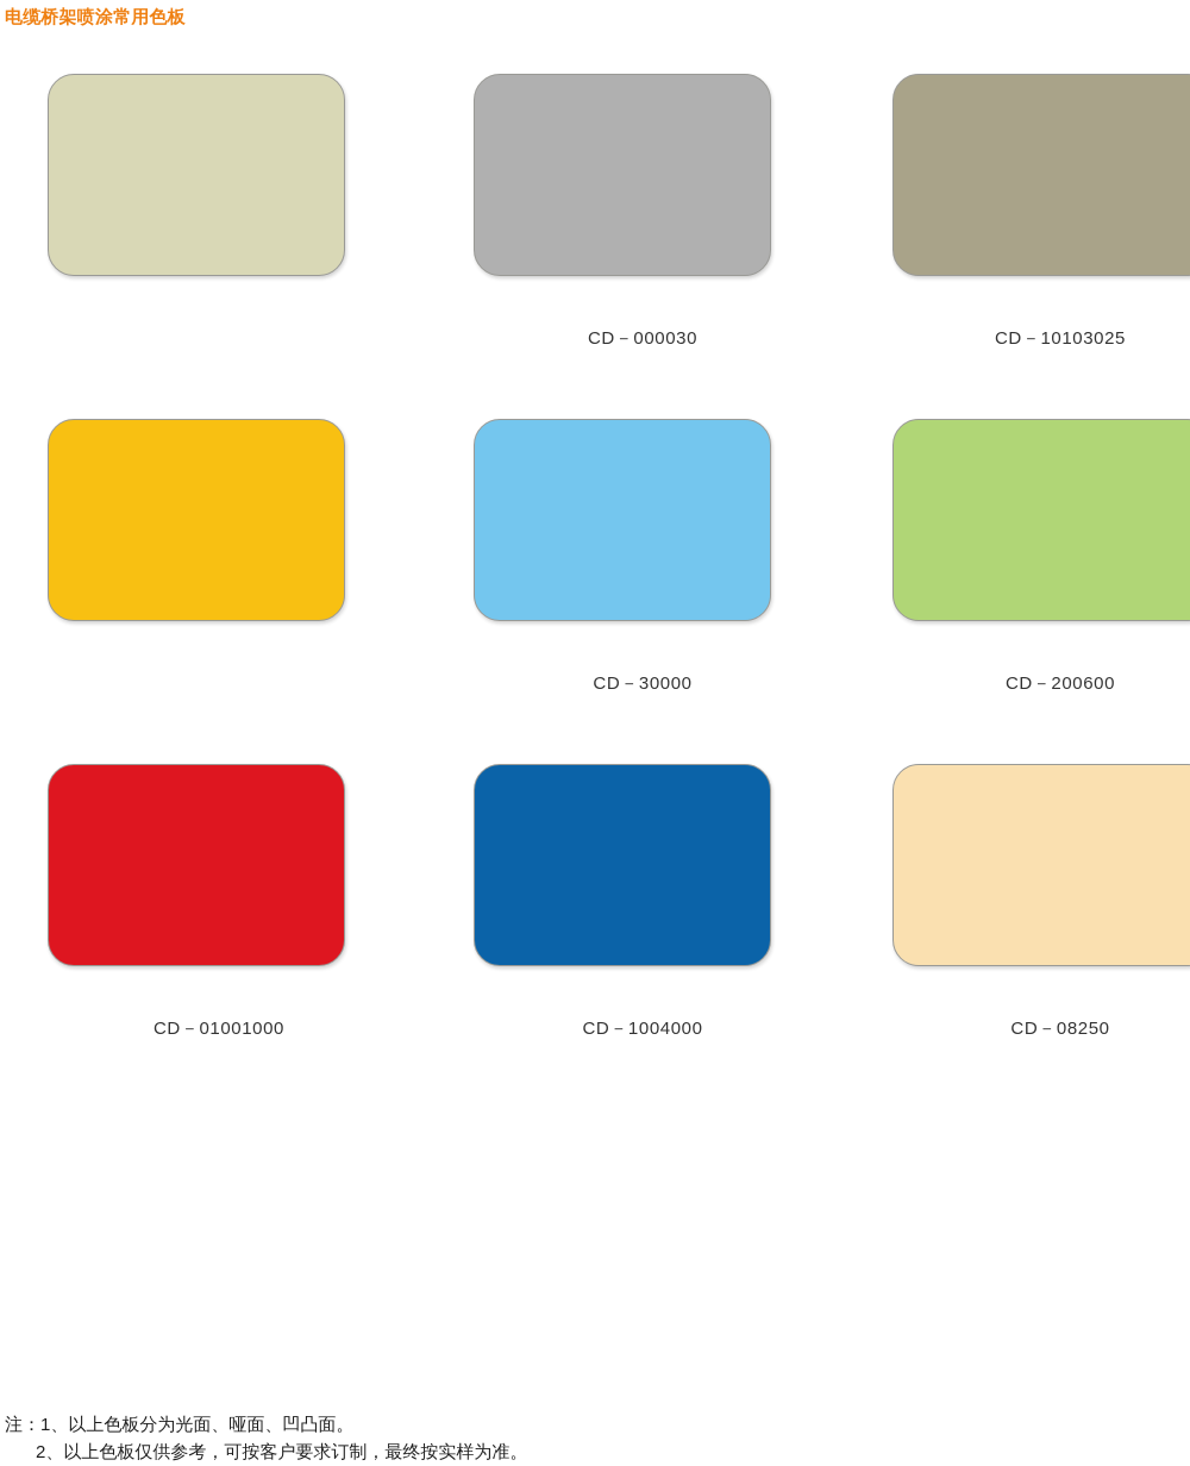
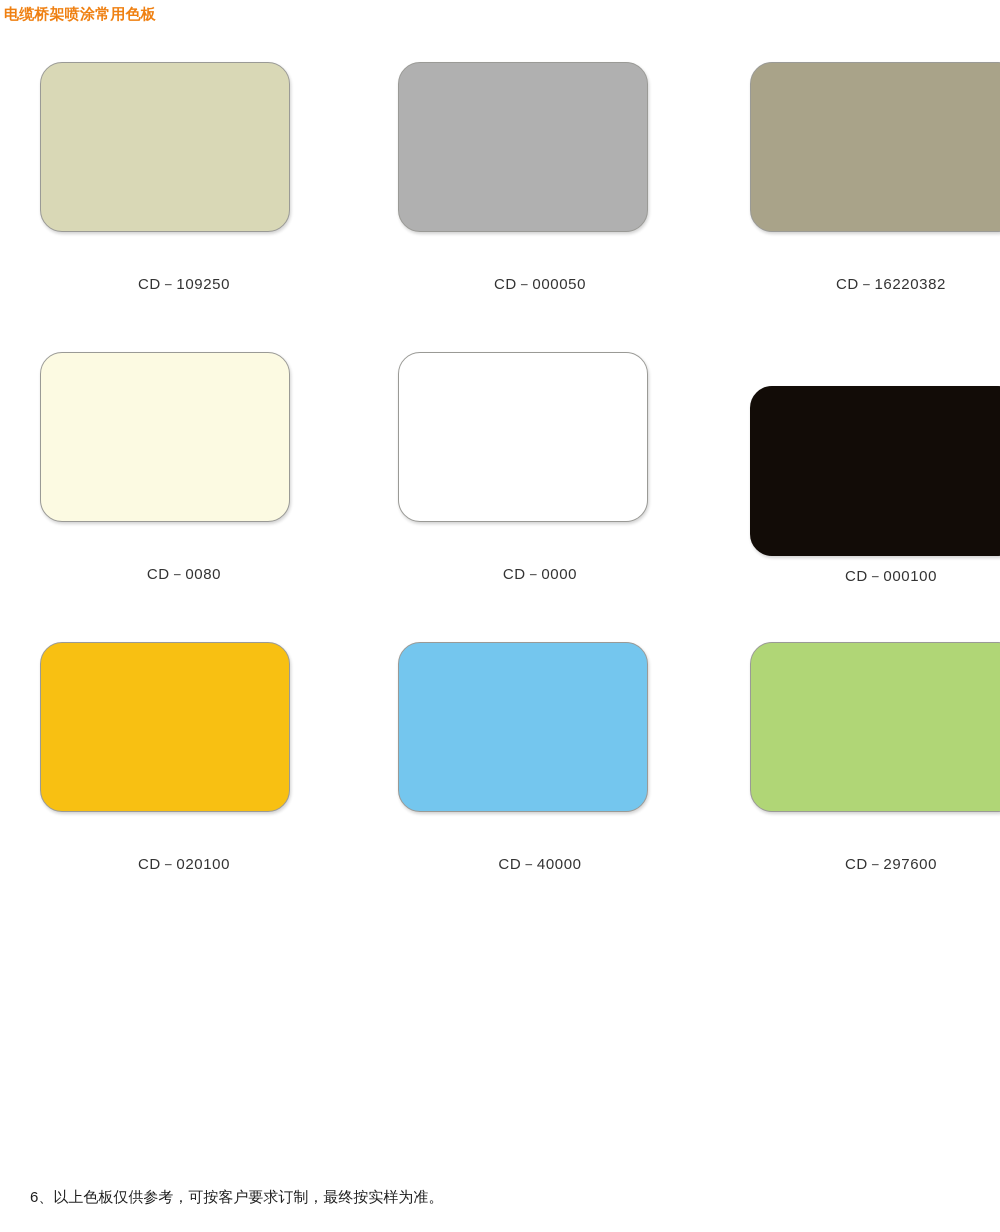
  电缆桥架喷涂常用色板
+ CD－109250
- CD－000030
+ CD－000050
- CD－10103025
+ CD－16220382
+ CD－0080
+ CD－0000
+ CD－000100
+ CD－020100
- CD－30000
+ CD－40000
- CD－200600
+ CD－297600
- CD－01001000
- CD－1004000
- CD－08250
- 注：1、以上色板分为光面、哑面、凹凸面。
- 2、以上色板仅供参考，可按客户要求订制，最终按实样为准。
+ 6、以上色板仅供参考，可按客户要求订制，最终按实样为准。
